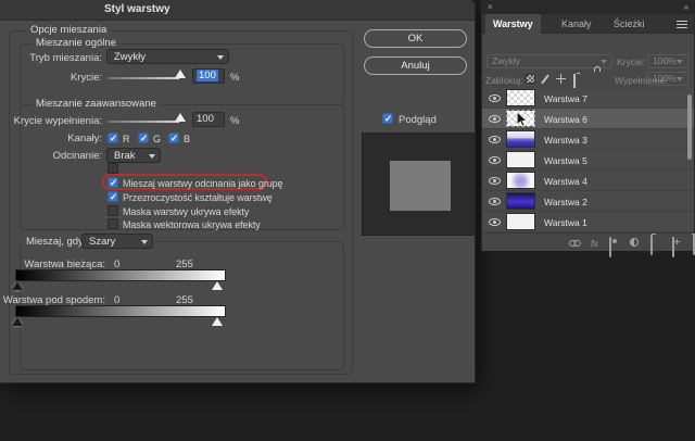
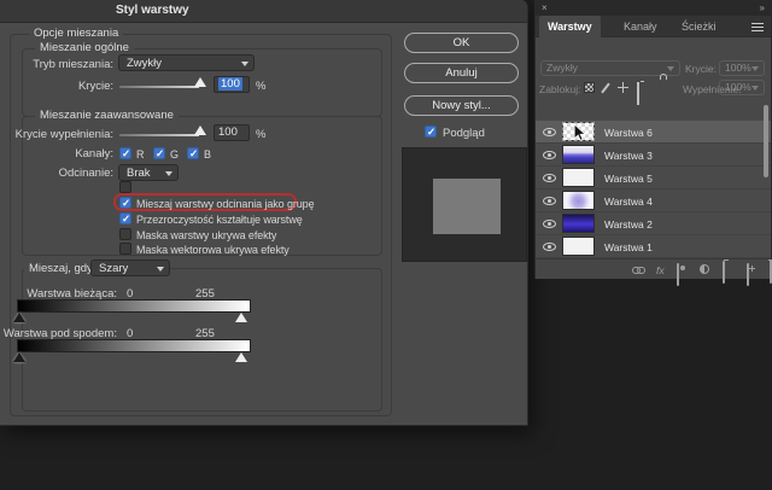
  Styl warstwy
  Opcje mieszania
  Mieszanie ogólne
  Tryb mieszania:
  Zwykły
  Krycie:
  100
  %
  Mieszanie zaawansowane
  Krycie wypełnienia:
  100
  %
  Kanały:
  R
  G
  B
  Odcinanie:
  Brak
  Mieszaj warstwy odcinania jako grupę
  Przezroczystość kształtuje warstwę
  Maska warstwy ukrywa efekty
  Maska wektorowa ukrywa efekty
  Mieszaj, gd
  Szary
  Warstwa bieżąca:
  0
  255
  Warstwa pod spodem:
  0
  255
  OK
  Anuluj
+ Nowy styl...
  Podgląd
  ×
  »
  Warstwy
  Kanały
  Ścieżki
  Zwykły
  Krycie:
  100%
  Zablokuj:
  Wypełnienie:
  100%
- Warstwa 7
  Warstwa 6
  Warstwa 3
  Warstwa 5
  Warstwa 4
  Warstwa 2
  Warstwa 1
  fx
